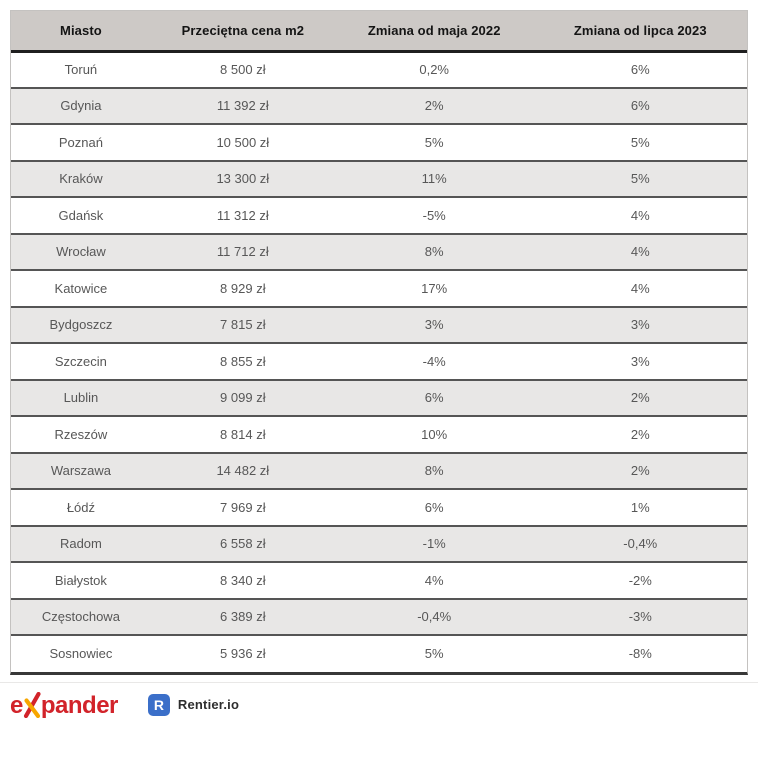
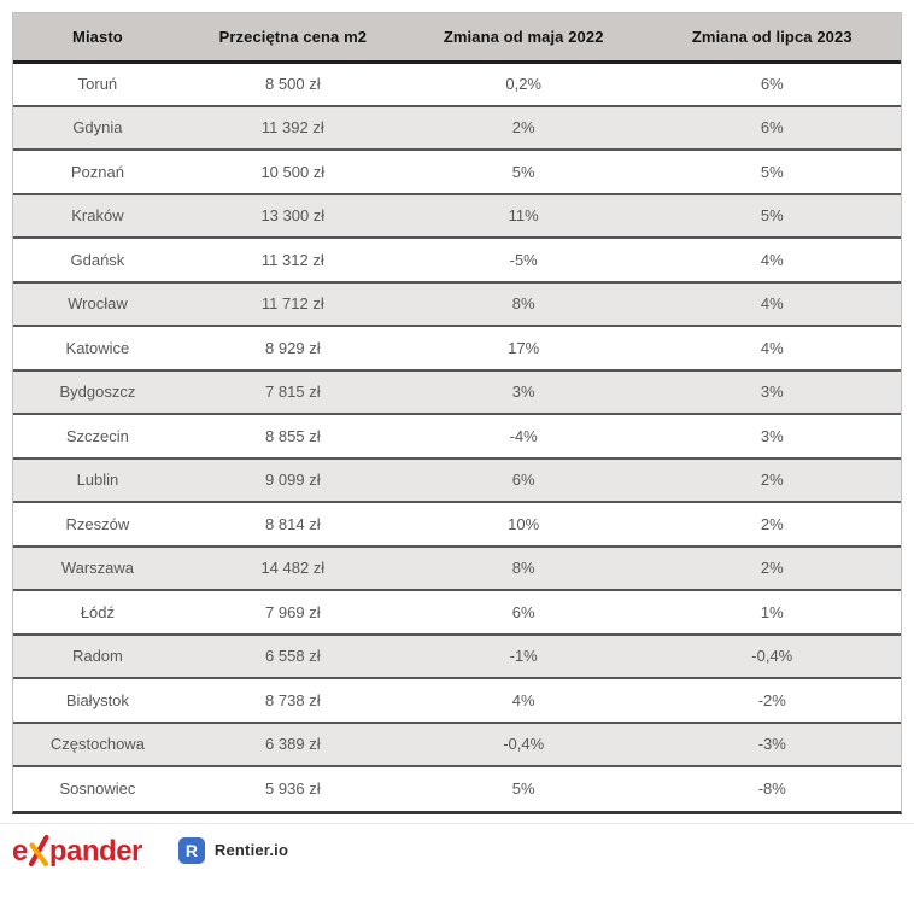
  Miasto	Przeciętna cena m2	Zmiana od maja 2022	Zmiana od lipca 2023
  Toruń	8 500 zł	0,2%	6%
  Gdynia	11 392 zł	2%	6%
  Poznań	10 500 zł	5%	5%
  Kraków	13 300 zł	11%	5%
  Gdańsk	11 312 zł	-5%	4%
  Wrocław	11 712 zł	8%	4%
  Katowice	8 929 zł	17%	4%
  Bydgoszcz	7 815 zł	3%	3%
  Szczecin	8 855 zł	-4%	3%
  Lublin	9 099 zł	6%	2%
  Rzeszów	8 814 zł	10%	2%
  Warszawa	14 482 zł	8%	2%
  Łódź	7 969 zł	6%	1%
  Radom	6 558 zł	-1%	-0,4%
- Białystok	8 340 zł	4%	-2%
+ Białystok	8 738 zł	4%	-2%
  Częstochowa	6 389 zł	-0,4%	-3%
  Sosnowiec	5 936 zł	5%	-8%
  e
  pander
  R
  Rentier.io
